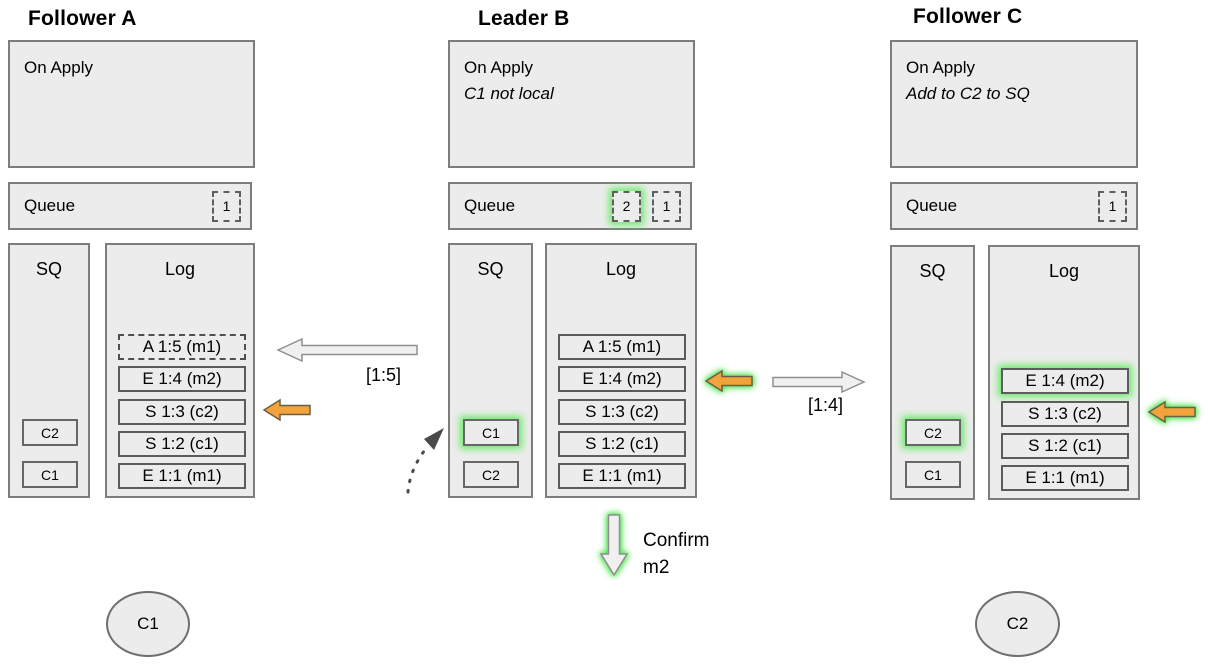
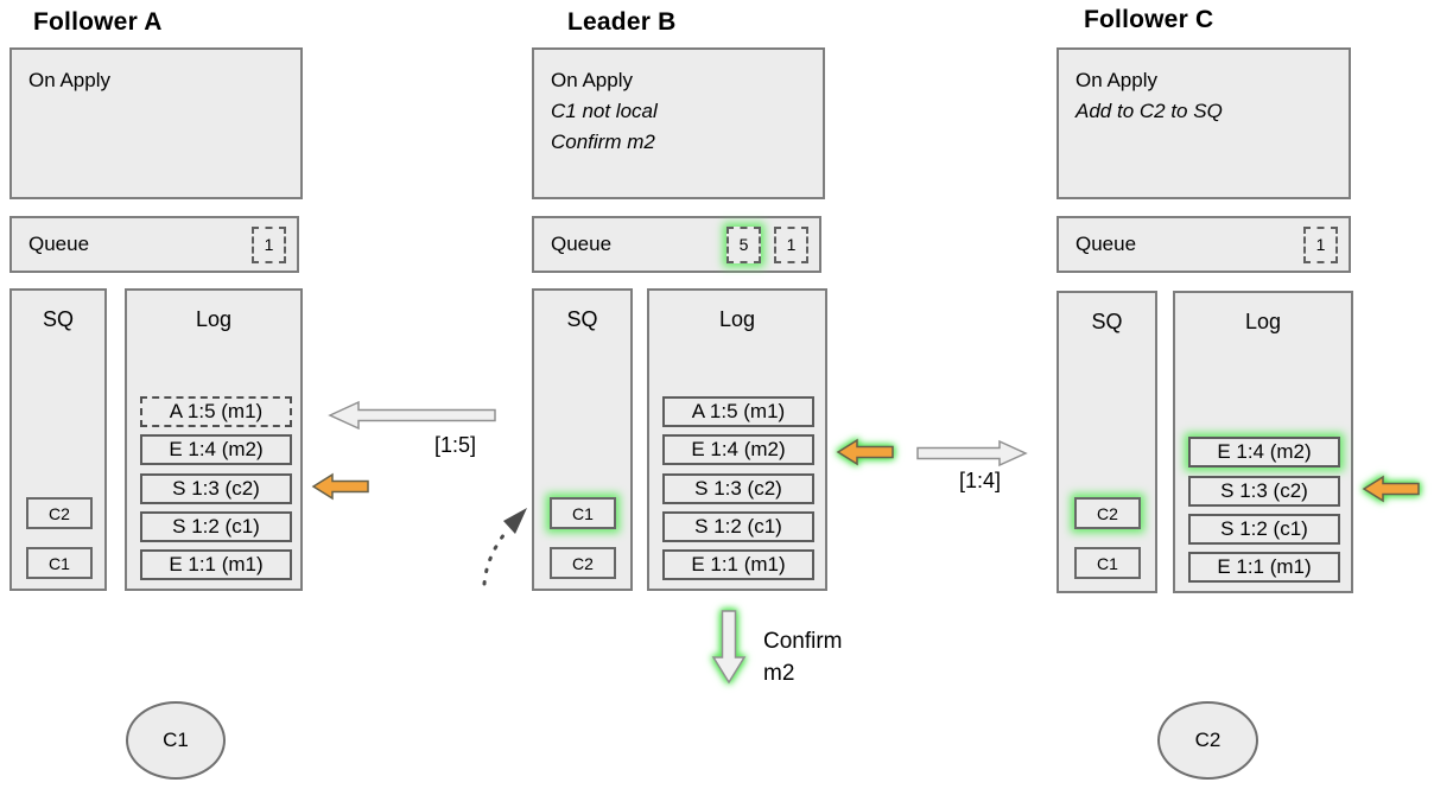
  Follower A
  On Apply
  Queue
  1
  SQ
  C2
  C1
  Log
  A 1:5 (m1)
  E 1:4 (m2)
  S 1:3 (c2)
  S 1:2 (c1)
  E 1:1 (m1)
  Leader B
  On Apply
  C1 not local
+ Confirm m2
  Queue
- 2
+ 5
  1
  SQ
  C1
  C2
  Log
  A 1:5 (m1)
  E 1:4 (m2)
  S 1:3 (c2)
  S 1:2 (c1)
  E 1:1 (m1)
  Follower C
  On Apply
  Add to C2 to SQ
  Queue
  1
  SQ
  C2
  C1
  Log
  E 1:4 (m2)
  S 1:3 (c2)
  S 1:2 (c1)
  E 1:1 (m1)
  [1:5]
  [1:4]
  Confirm
  m2
  C1
  C2
